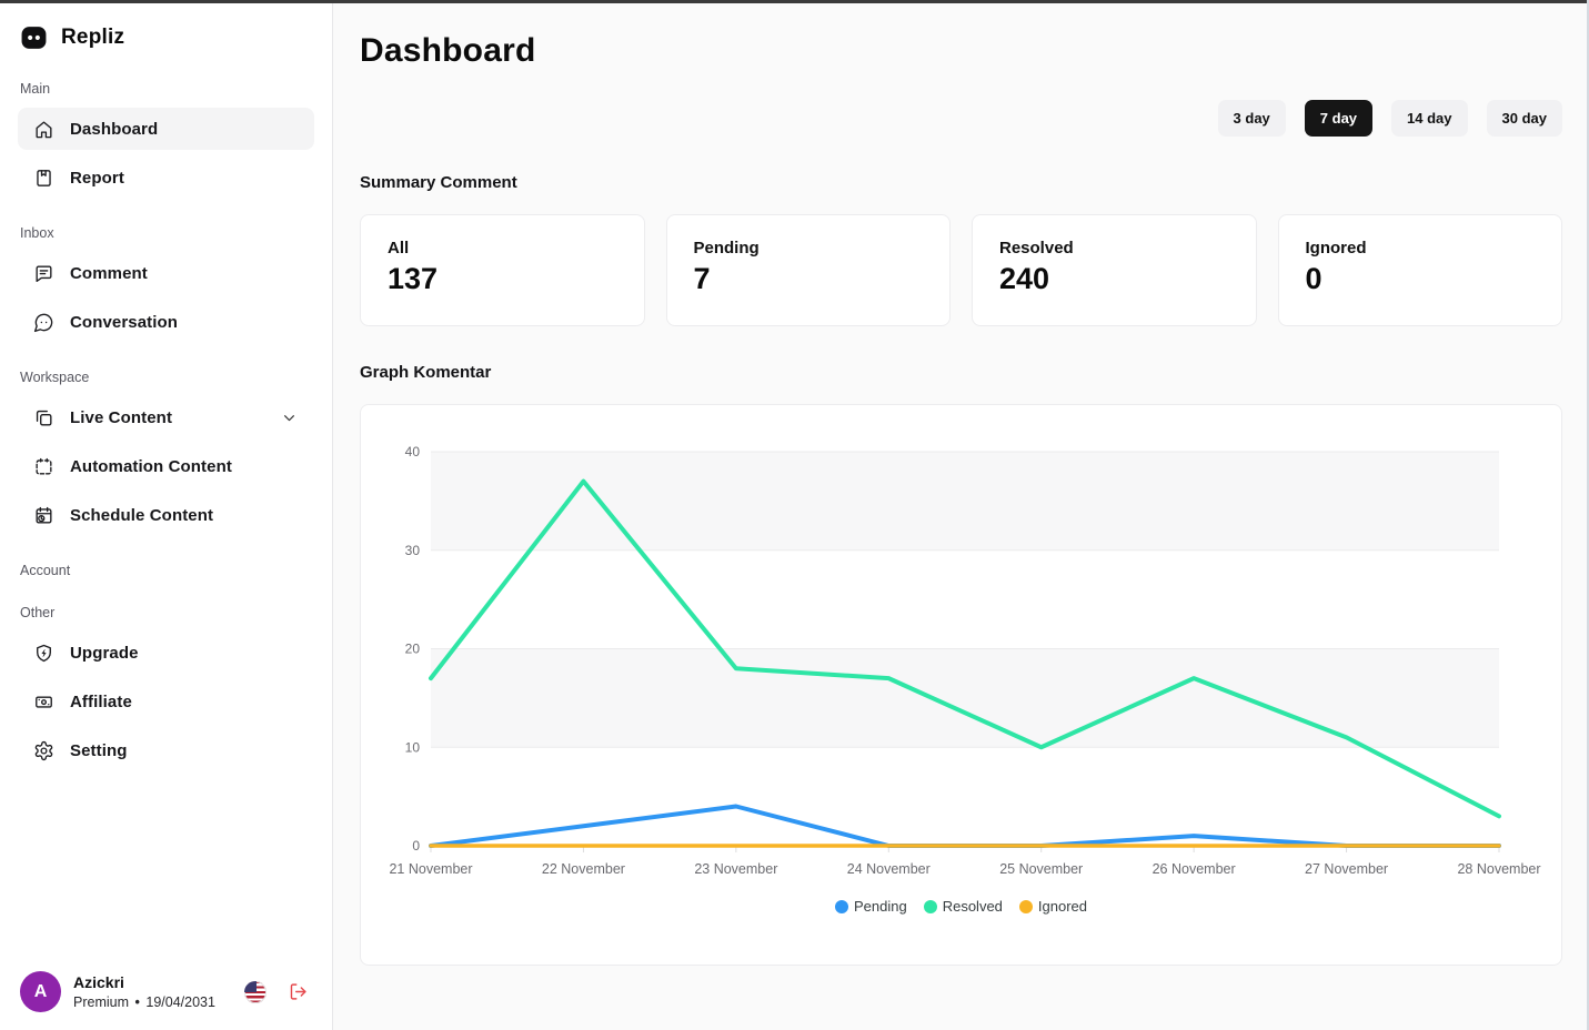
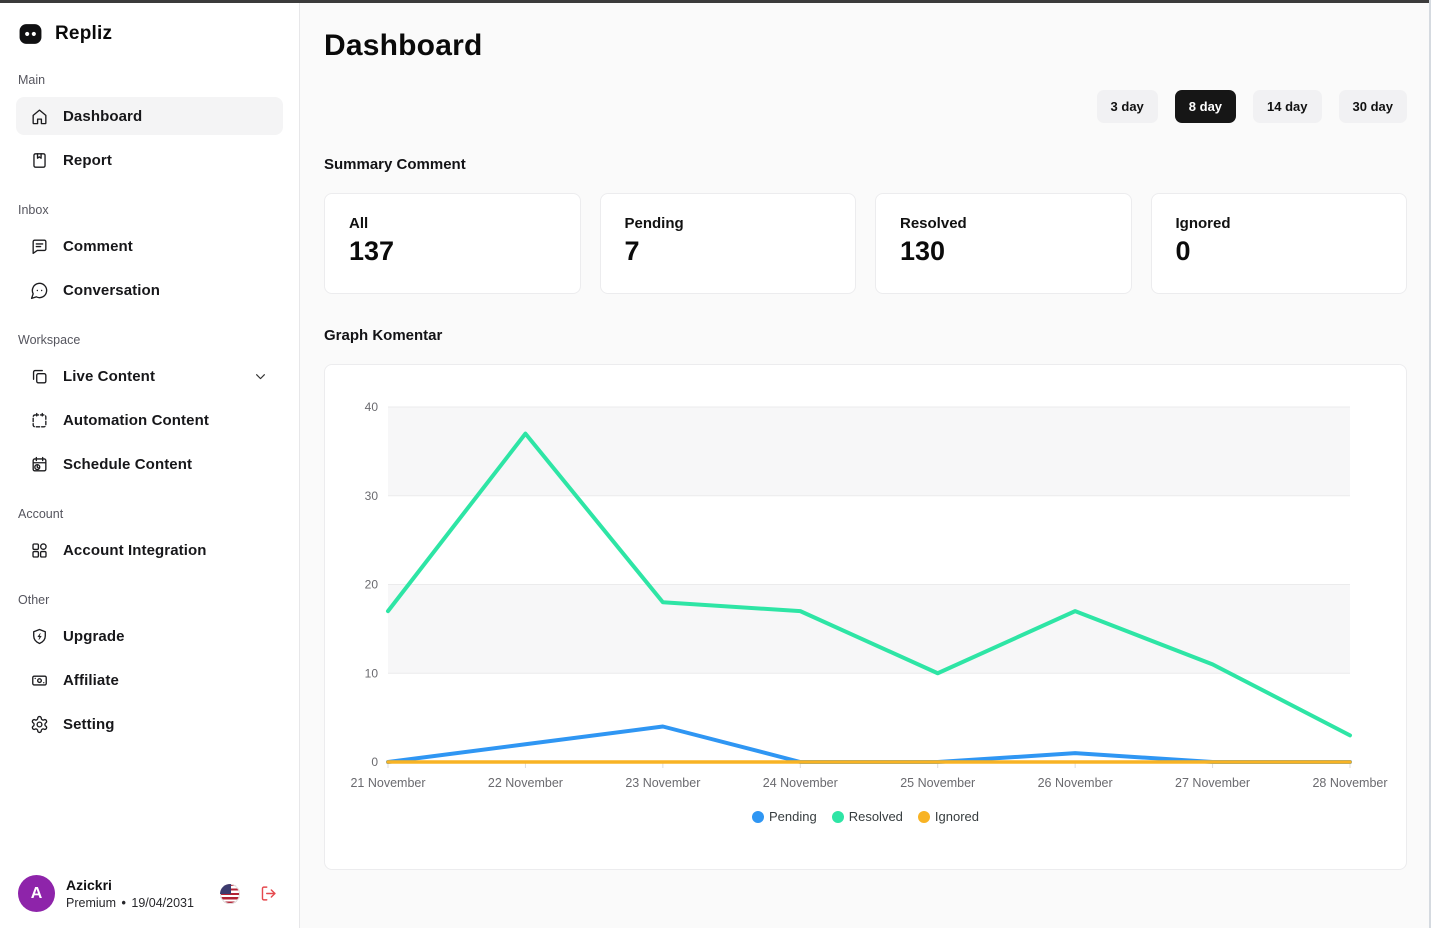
  Repliz
  Main
  Dashboard
  Report
  Inbox
  Comment
  Conversation
  Workspace
  Live Content
  Automation Content
  Schedule Content
  Account
+ Account Integration
  Other
  Upgrade
  Affiliate
  Setting
  A
  Azickri
  Premium • 19/04/2031
  Dashboard
  3 day
- 7 day
+ 8 day
  14 day
  30 day
  Summary Comment
  All
  137
  Pending
  7
  Resolved
- 240
+ 130
  Ignored
  0
  Graph Komentar
  0
  10
  20
  30
  40
  21 November
  22 November
  23 November
  24 November
  25 November
  26 November
  27 November
  28 November
  Pending
  Resolved
  Ignored
